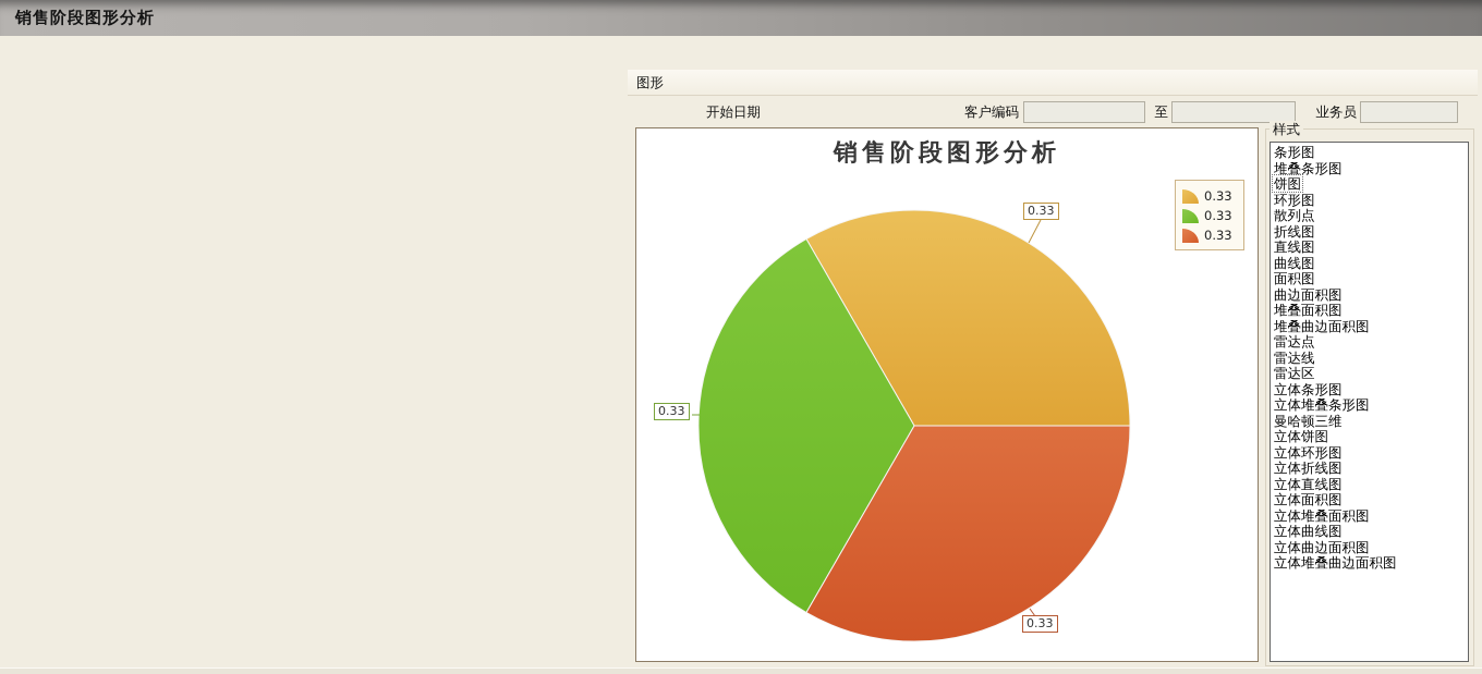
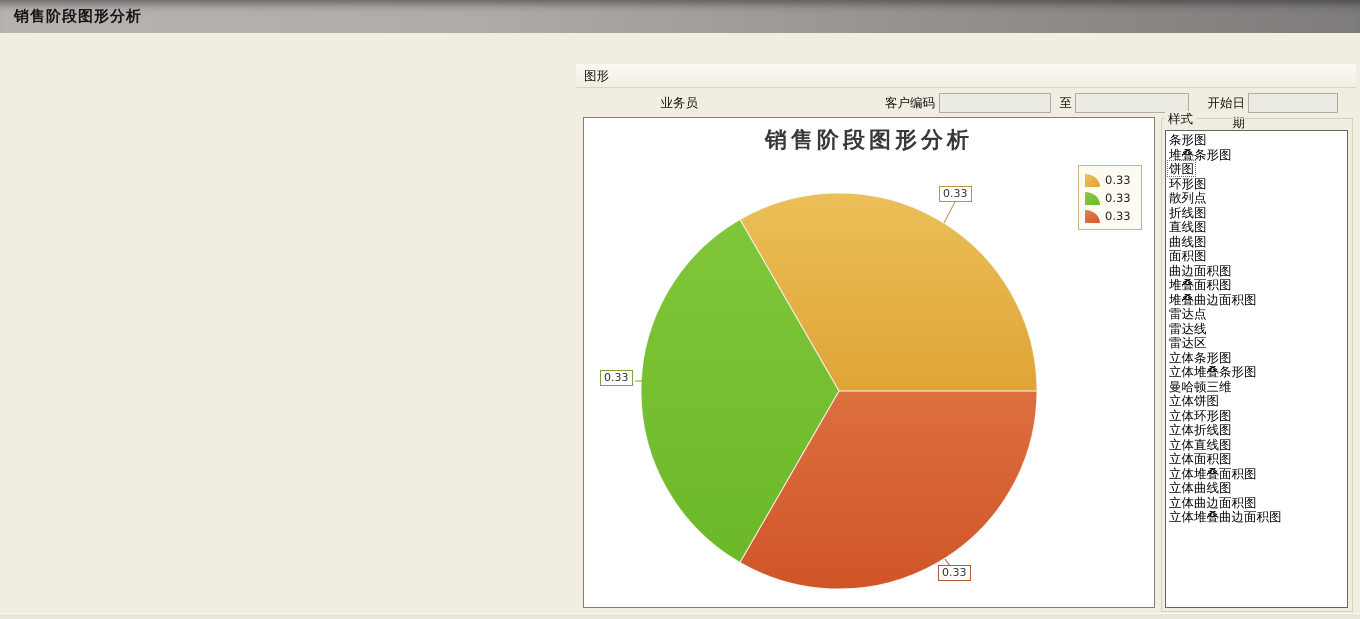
  销售阶段图形分析
  图形
- 开始日期
+ 业务员
  客户编码
  至
- 业务员
+ 开始日期
  销售阶段图形分析
  0.33
  0.33
  0.33
  0.33
  0.33
  0.33
  样式
  条形图
  堆叠条形图
  饼图
  环形图
  散列点
  折线图
  直线图
  曲线图
  面积图
  曲边面积图
  堆叠面积图
  堆叠曲边面积图
  雷达点
  雷达线
  雷达区
  立体条形图
  立体堆叠条形图
  曼哈顿三维
  立体饼图
  立体环形图
  立体折线图
  立体直线图
  立体面积图
  立体堆叠面积图
  立体曲线图
  立体曲边面积图
  立体堆叠曲边面积图
